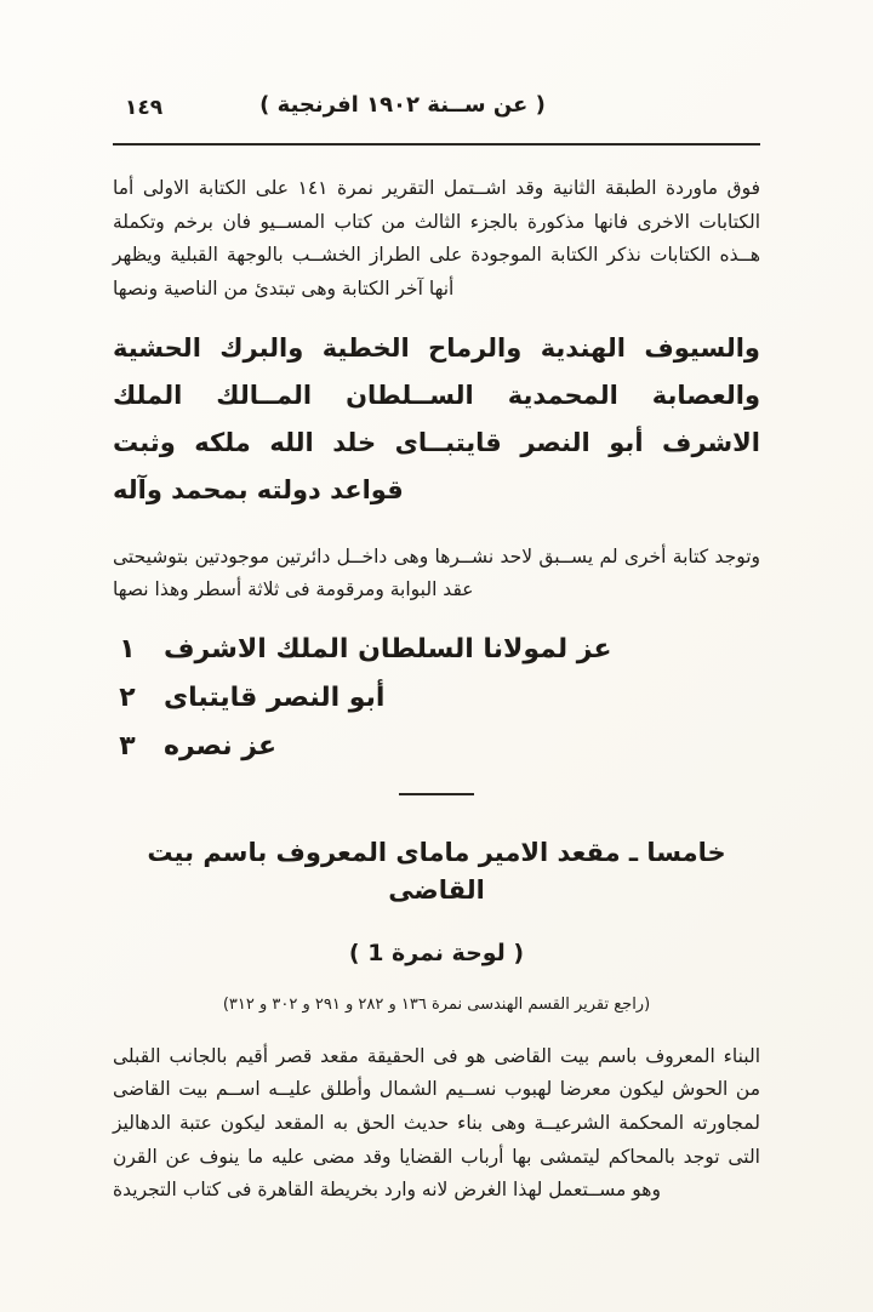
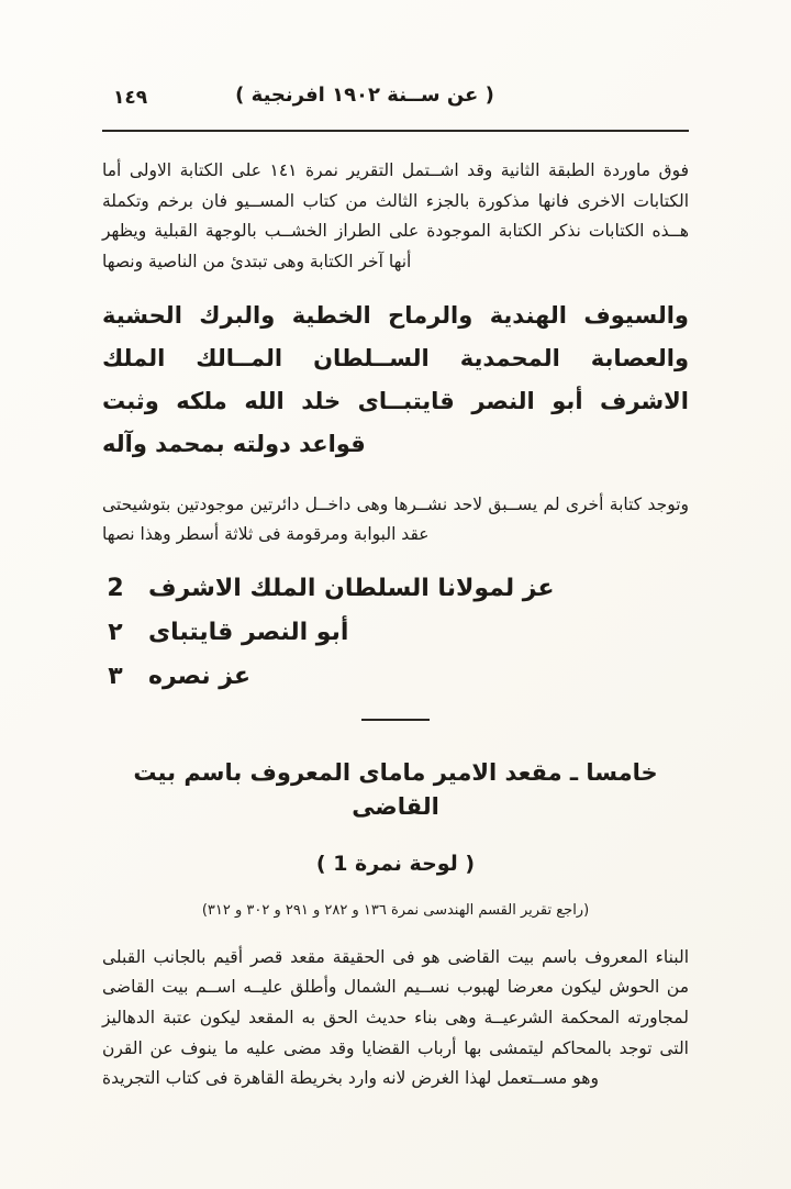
  ١٤٩
  ( عن ســنة ١٩٠٢ افرنجية )
  فوق ماوردة الطبقة الثانية وقد اشــتمل التقرير نمرة ١٤١ على الكتابة الاولى أما الكتابات الاخرى فانها مذكورة بالجزء الثالث من كتاب المســيو فان برخم وتكملة هــذه الكتابات نذكر الكتابة الموجودة على الطراز الخشــب بالوجهة القبلية ويظهر أنها آخر الكتابة وهى تبتدئ من الناصية ونصها
  والسيوف الهندية والرماح الخطية والبرك الحشية والعصابة المحمدية الســلطان المــالك الملك الاشرف أبو النصر قايتبــاى خلد الله ملكه وثبت قواعد دولته بمحمد وآله
  وتوجد كتابة أخرى لم يســبق لاحد نشــرها وهى داخــل دائرتين موجودتين بتوشيحتى عقد البوابة ومرقومة فى ثلاثة أسطر وهذا نصها
- ١
+ 2
  عز لمولانا السلطان الملك الاشرف
  ٢
  أبو النصر قايتباى
  ٣
  عز نصره
  خامسا ـ مقعد الامير ماماى المعروف باسم بيت القاضى
  ( لوحة نمرة 1 )
  (راجع تقرير القسم الهندسى نمرة ١٣٦ و ٢٨٢ و ٢٩١ و ٣٠٢ و ٣١٢)
  البناء المعروف باسم بيت القاضى هو فى الحقيقة مقعد قصر أقيم بالجانب القبلى من الحوش ليكون معرضا لهبوب نســيم الشمال وأطلق عليــه اســم بيت القاضى لمجاورته المحكمة الشرعيــة وهى بناء حديث الحق به المقعد ليكون عتبة الدهاليز التى توجد بالمحاكم ليتمشى بها أرباب القضايا وقد مضى عليه ما ينوف عن القرن وهو مســتعمل لهذا الغرض لانه وارد بخريطة القاهرة فى كتاب التجريدة
